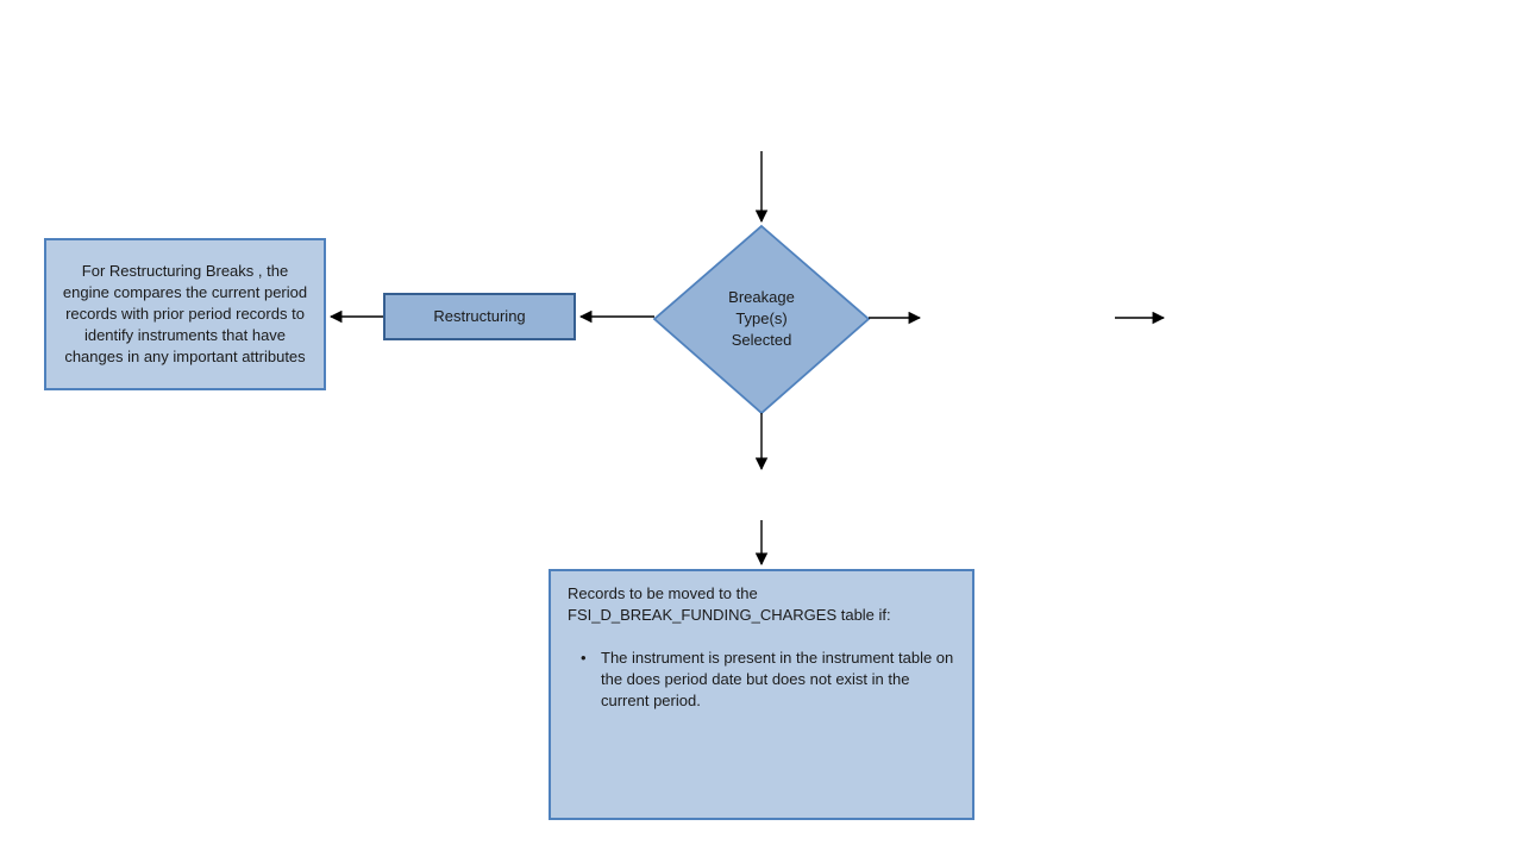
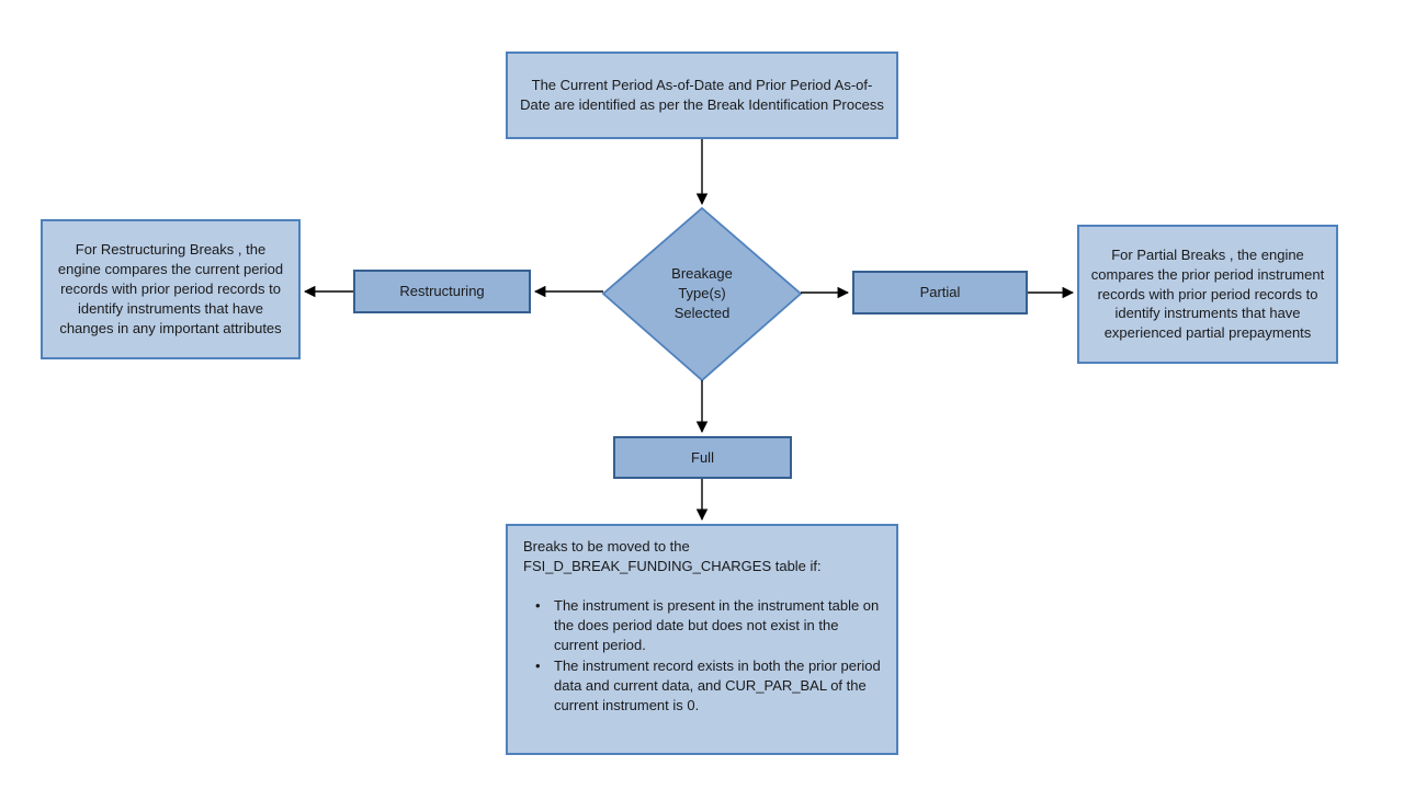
+ The Current Period As-of-Date and Prior Period As-of-Date are identified as per the Break Identification Process
  Breakage
  Type(s)
  Selected
  Restructuring
  For Restructuring Breaks , the engine compares the current period records with prior period records to identify instruments that have changes in any important attributes
+ Partial
+ For Partial Breaks , the engine compares the prior period instrument records with prior period records to identify instruments that have experienced partial prepayments
+ Full
- Records to be moved to the FSI_D_BREAK_FUNDING_CHARGES table if:
+ Breaks to be moved to the FSI_D_BREAK_FUNDING_CHARGES table if:
  The instrument is present in the instrument table on the does period date but does not exist in the current period.
+ The instrument record exists in both the prior period data and current data, and CUR_PAR_BAL of the current instrument is 0.
